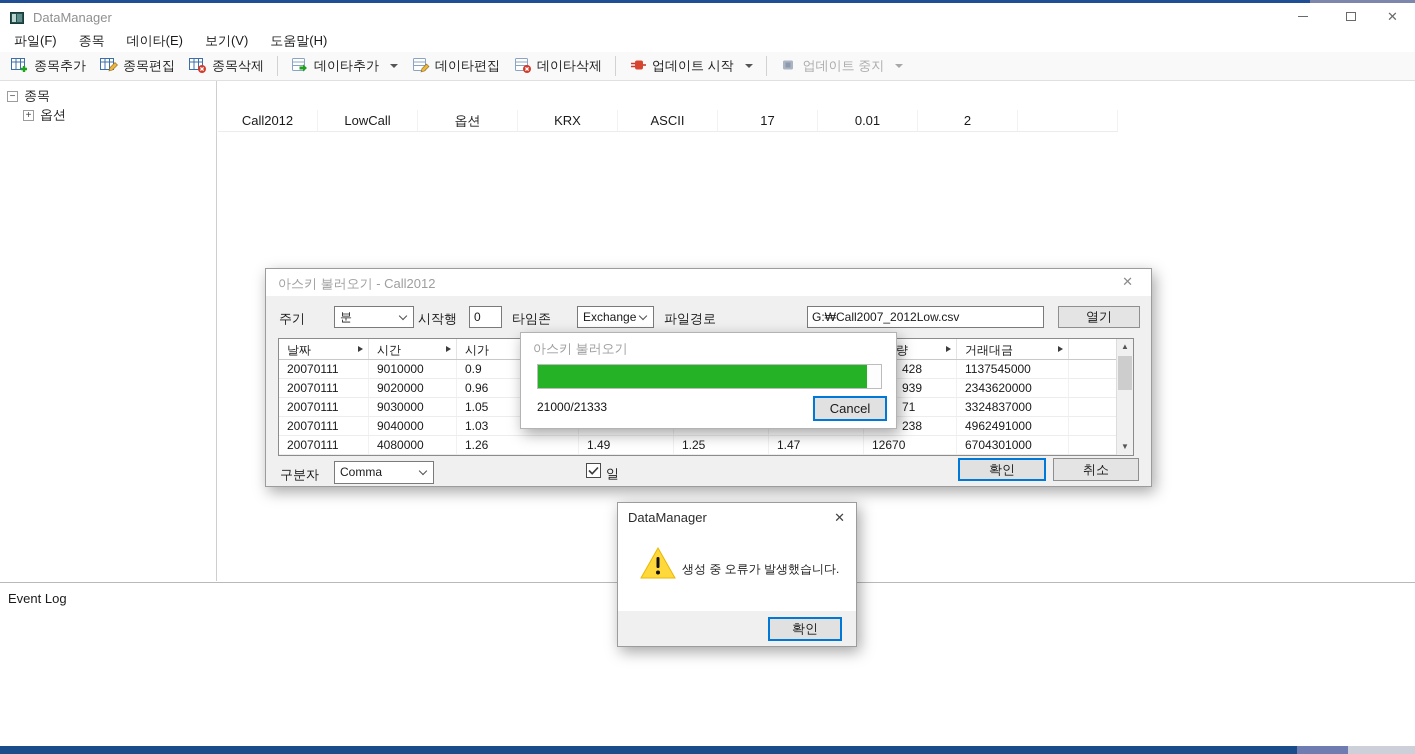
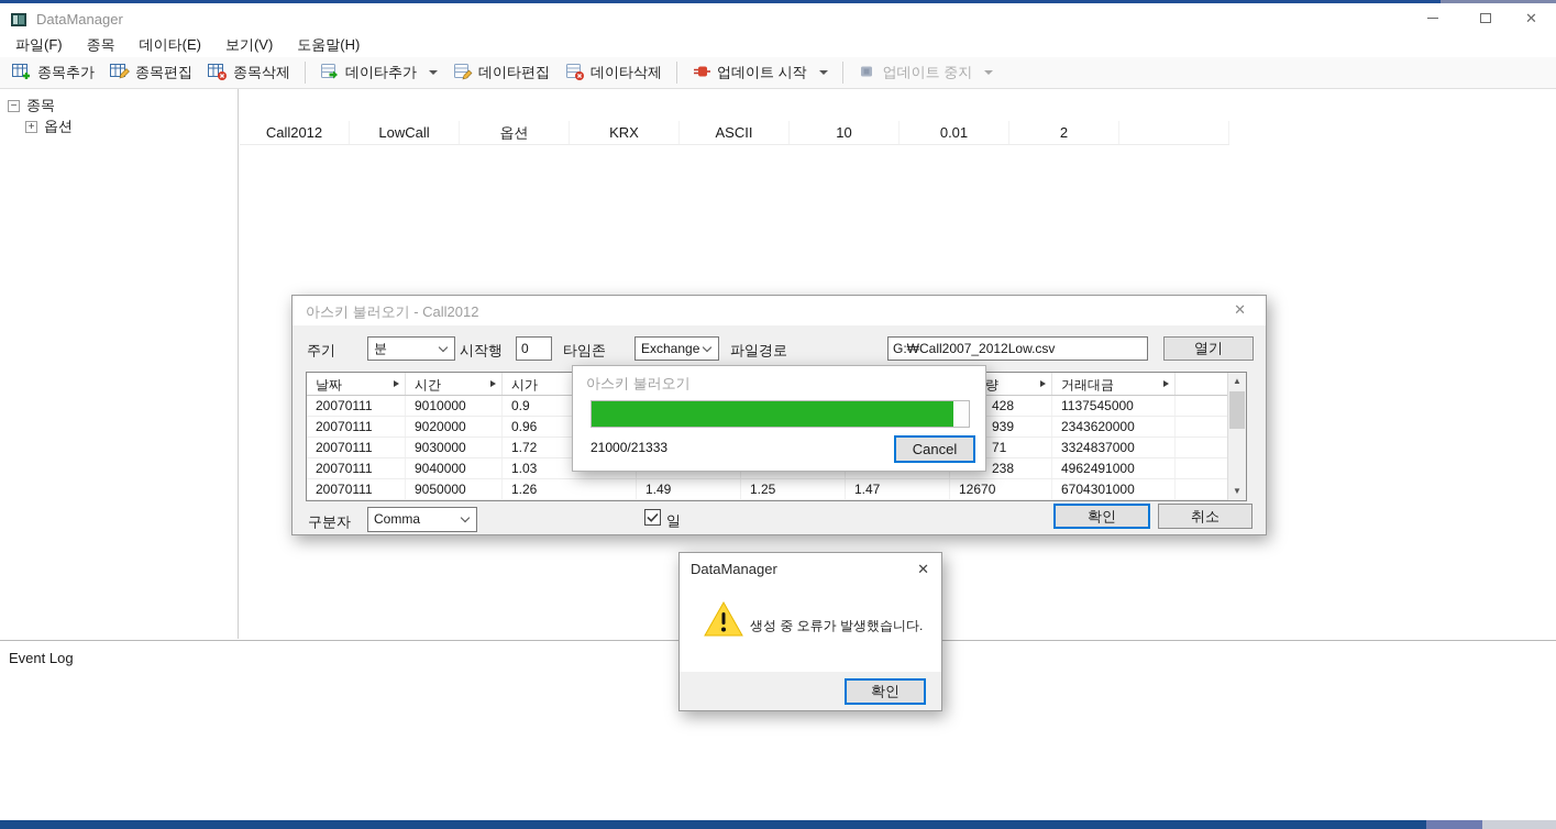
  DataManager
  ✕
  파일(F)
  종목
  데이타(E)
  보기(V)
  도움말(H)
  종목추가
  종목편집
  종목삭제
  데이타추가
  데이타편집
  데이타삭제
  업데이트 시작
  업데이트 중지
  −
  종목
  +
  옵션
  Call2012
  LowCall
  옵션
  KRX
  ASCII
- 17
+ 10
  0.01
  2
  Event Log
  아스키 불러오기 - Call2012
  ✕
  주기
  분
  시작행
  0
  타임존
  Exchange
  파일경로
  G:₩Call2007_2012Low.csv
  열기
  날짜
  시간
  시가
  거래대금
  20070111
  9010000
  0.9
  428
  1137545000
  20070111
  9020000
  0.96
  939
  2343620000
  20070111
  9030000
- 1.05
+ 1.72
  71
  3324837000
  20070111
  9040000
  1.03
  238
  4962491000
  20070111
- 4080000
+ 9050000
  1.26
  1.49
  1.25
  1.47
  12670
  6704301000
  ▲
  ▼
  구분자
  Comma
  일
  확인
  취소
  아스키 불러오기
  21000/21333
  Cancel
  DataManager
  ✕
  생성 중 오류가 발생했습니다.
  확인
